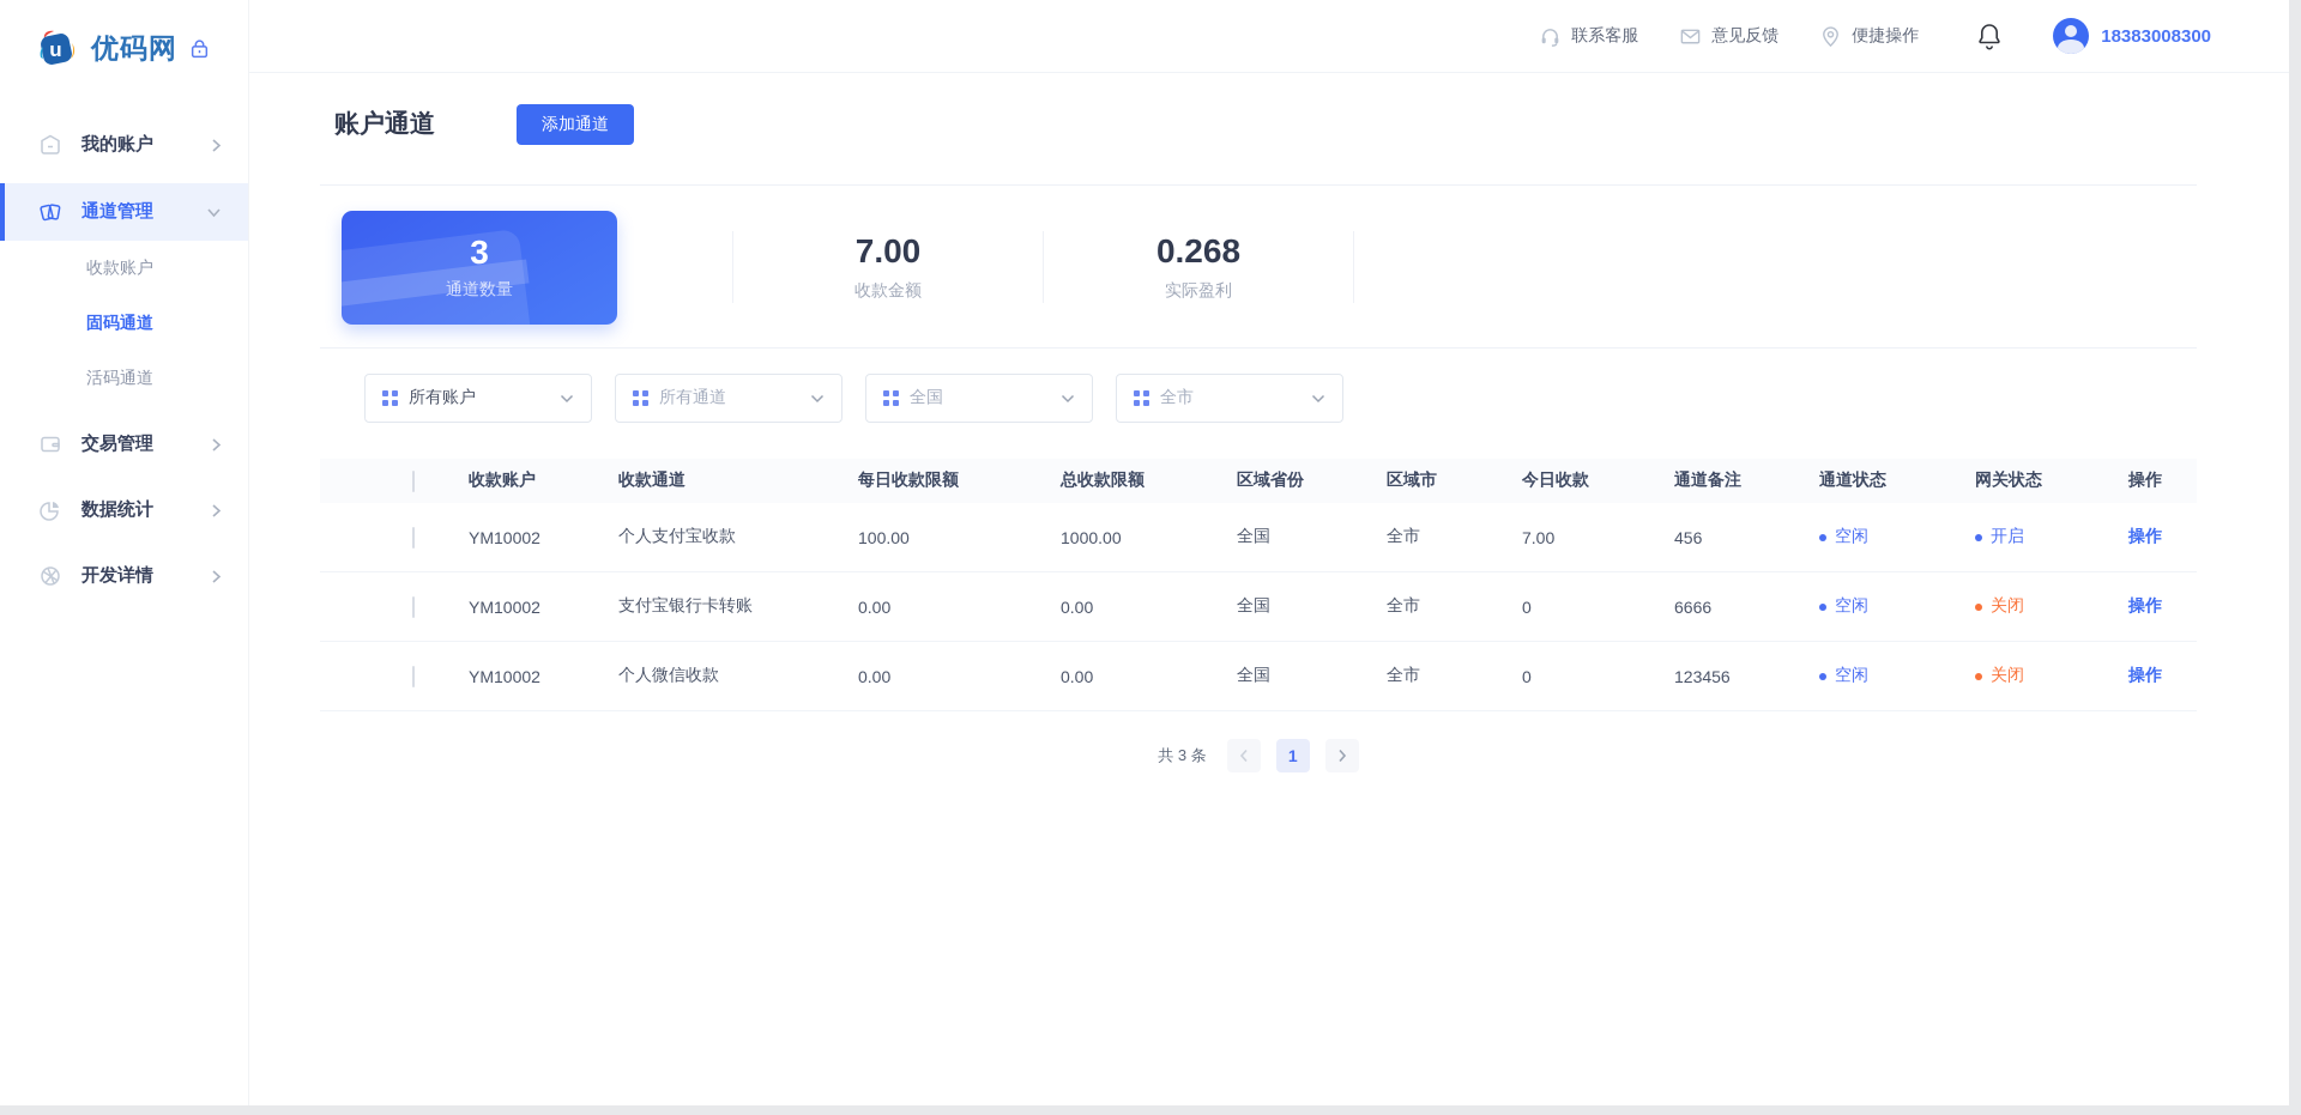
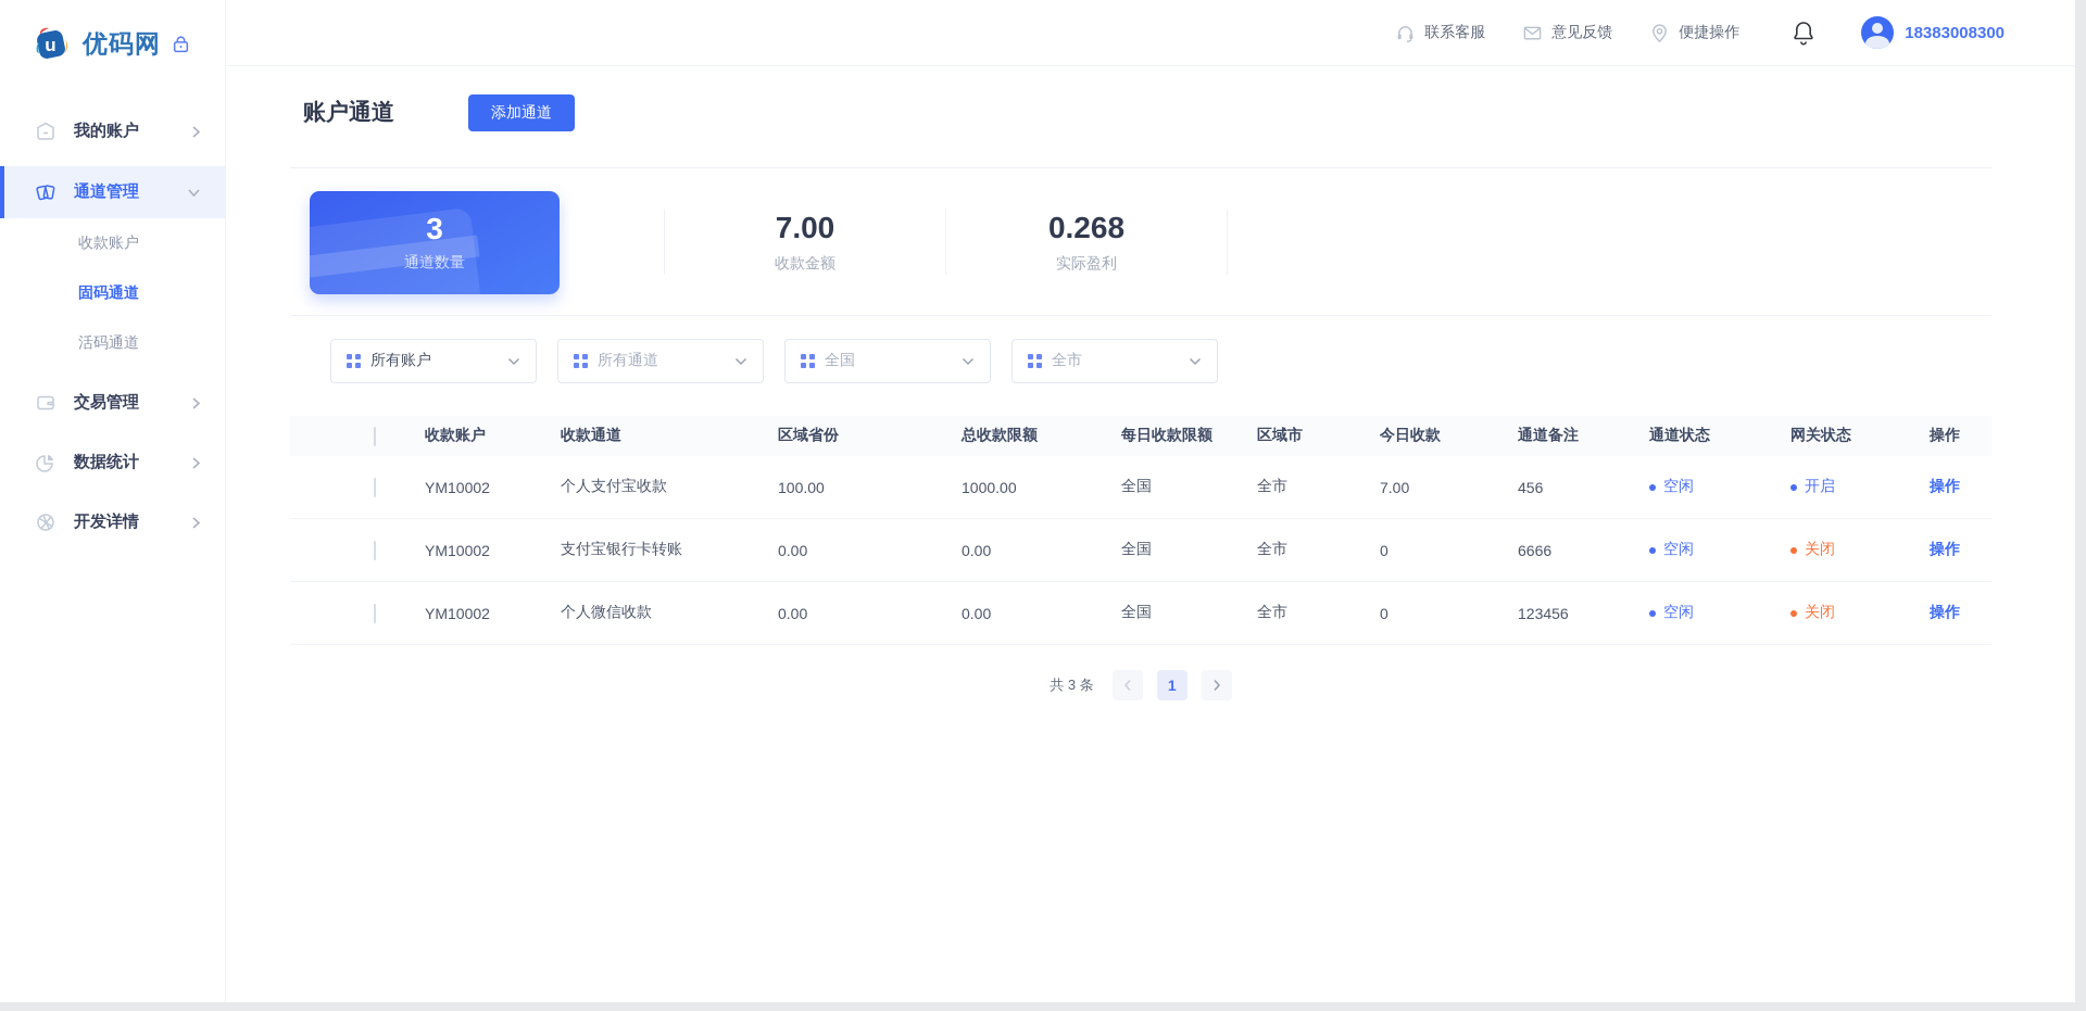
  u
  优码网
  我的账户
  通道管理
  收款账户
  固码通道
  活码通道
  交易管理
  数据统计
  开发详情
  联系客服
  意见反馈
  便捷操作
  18383008300
  账户通道
  添加通道
  3
  通道数量
  7.00
  收款金额
  0.268
  实际盈利
  所有账户
  所有通道
  全国
  全市
  收款账户
  收款通道
- 每日收款限额
+ 区域省份
  总收款限额
- 区域省份
+ 每日收款限额
  区域市
  今日收款
  通道备注
  通道状态
  网关状态
  操作
  YM10002
  个人支付宝收款
  100.00
  1000.00
  全国
  全市
  7.00
  456
  空闲
  开启
  操作
  YM10002
  支付宝银行卡转账
  0.00
  0.00
  全国
  全市
  0
  6666
  空闲
  关闭
  操作
  YM10002
  个人微信收款
  0.00
  0.00
  全国
  全市
  0
  123456
  空闲
  关闭
  操作
  共 3 条
  1
